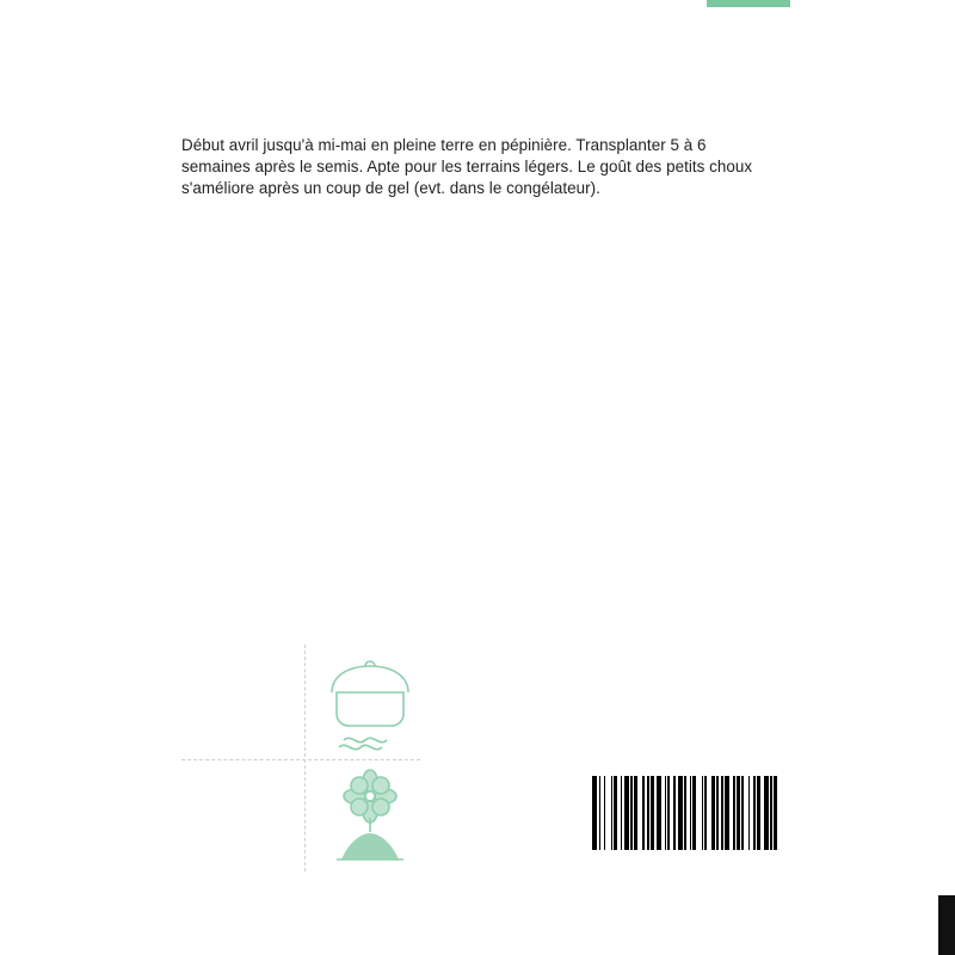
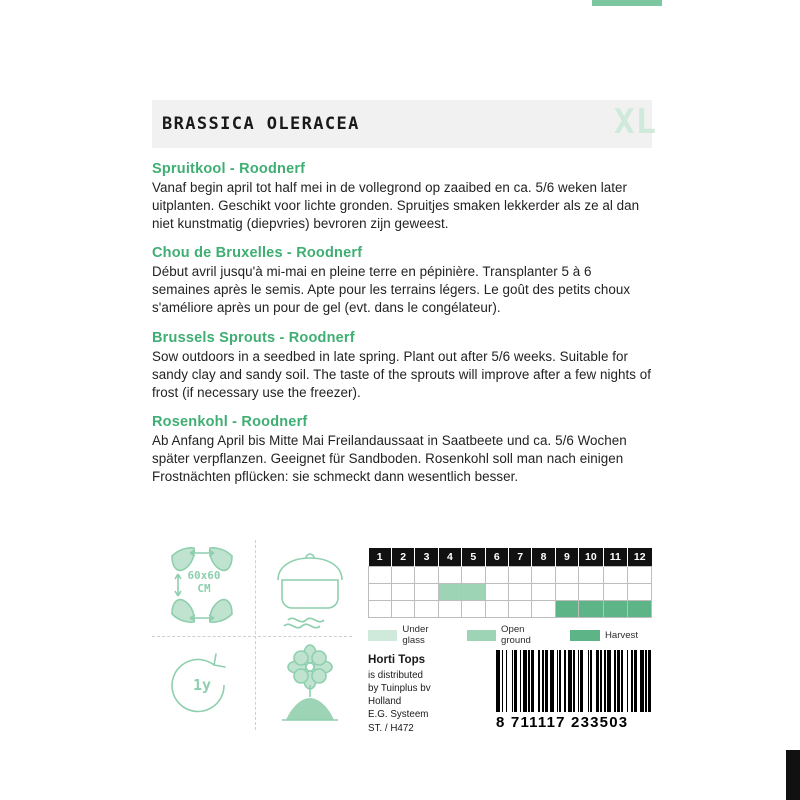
+ BRASSICA OLERACEA
+ XL
+ Spruitkool - Roodnerf
+ Vanaf begin april tot half mei in de vollegrond op zaaibed en ca. 5/6 weken later uitplanten. Geschikt voor lichte gronden. Spruitjes smaken lekkerder als ze al dan niet kunstmatig (diepvries) bevroren zijn geweest.
+ Chou de Bruxelles - Roodnerf
- Début avril jusqu'à mi-mai en pleine terre en pépinière. Transplanter 5 à 6 semaines après le semis. Apte pour les terrains légers. Le goût des petits choux s'améliore après un coup de gel (evt. dans le congélateur).
+ Début avril jusqu'à mi-mai en pleine terre en pépinière. Transplanter 5 à 6 semaines après le semis. Apte pour les terrains légers. Le goût des petits choux s'améliore après un pour de gel (evt. dans le congélateur).
+ Brussels Sprouts - Roodnerf
+ Sow outdoors in a seedbed in late spring. Plant out after 5/6 weeks. Suitable for sandy clay and sandy soil. The taste of the sprouts will improve after a few nights of frost (if necessary use the freezer).
+ Rosenkohl - Roodnerf
+ Ab Anfang April bis Mitte Mai Freilandaussaat in Saatbeete und ca. 5/6 Wochen später verpflanzen. Geeignet für Sandboden. Rosenkohl soll man nach einigen Frostnächten pflücken: sie schmeckt dann wesentlich besser.
+ 60x60
+ CM
+ 1y
+ 1	2	3	4	5	6	7	8	9	10	11	12
+ Under glass
+ Open ground
+ Harvest
+ Horti Tops
+ is distributed
+ by Tuinplus bv
+ Holland
+ E.G. Systeem
+ ST. / H472
+ 8 711117 233503
